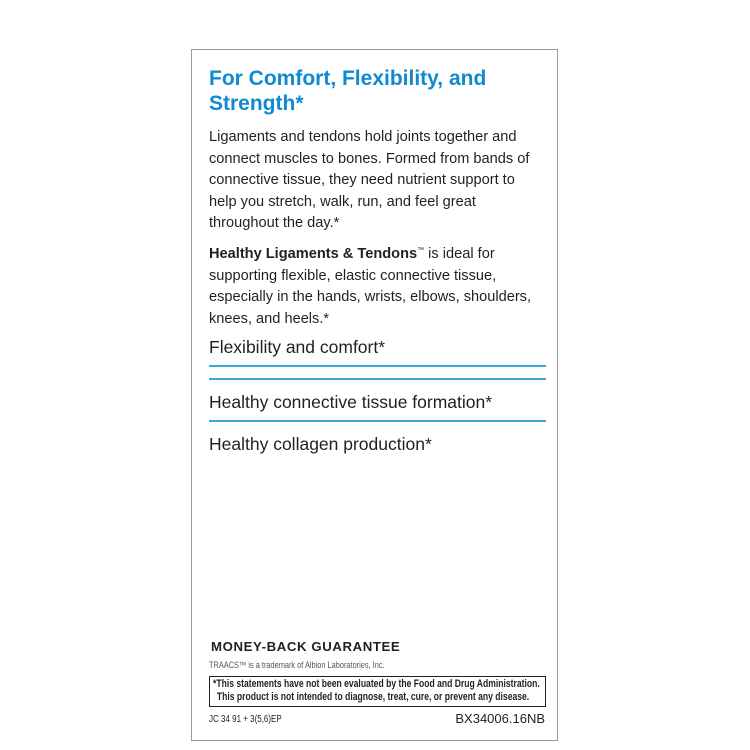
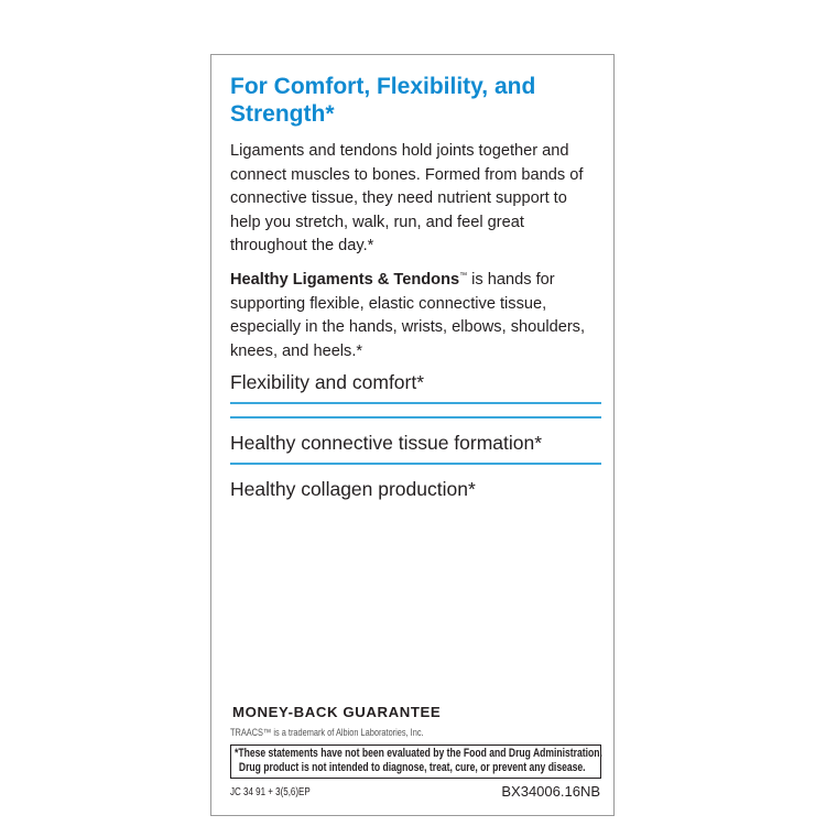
  For Comfort, Flexibility, and Strength*
  Ligaments and tendons hold joints together and connect muscles to bones. Formed from bands of connective tissue, they need nutrient support to help you stretch, walk, run, and feel great throughout the day.*
- Healthy Ligaments & Tendons is ideal for supporting flexible, elastic connective tissue, especially in the hands, wrists, elbows, shoulders, knees, and heels.*
+ Healthy Ligaments & Tendons is hands for supporting flexible, elastic connective tissue, especially in the hands, wrists, elbows, shoulders, knees, and heels.*
  Flexibility and comfort*
  Healthy connective tissue formation*
  Healthy collagen production*
  MONEY-BACK GUARANTEE
  TRAACS™ is a trademark of Albion Laboratories, Inc.
- *This statements have not been evaluated by the Food and Drug Administration.
+ *These statements have not been evaluated by the Food and Drug Administration.
- This product is not intended to diagnose, treat, cure, or prevent any disease.
+ Drug product is not intended to diagnose, treat, cure, or prevent any disease.
  JC 34 91 + 3(5,6)EP
  BX34006.16NB
